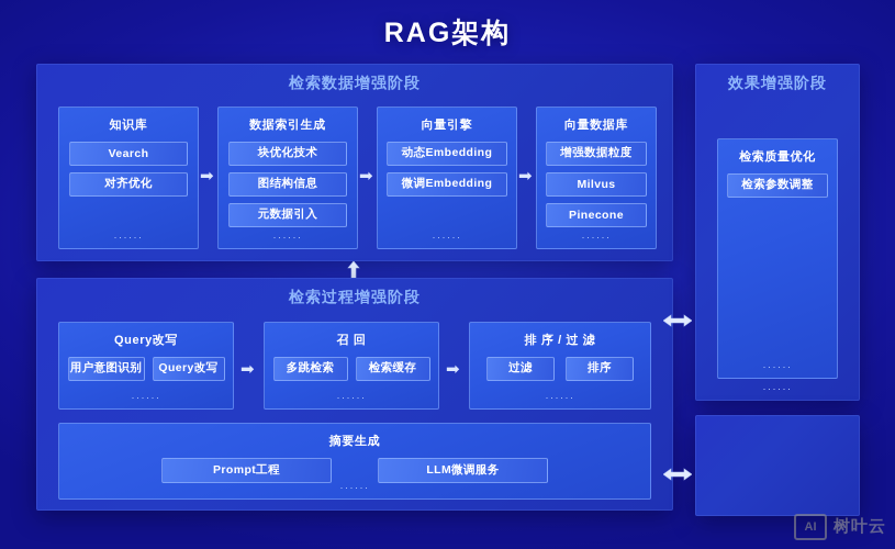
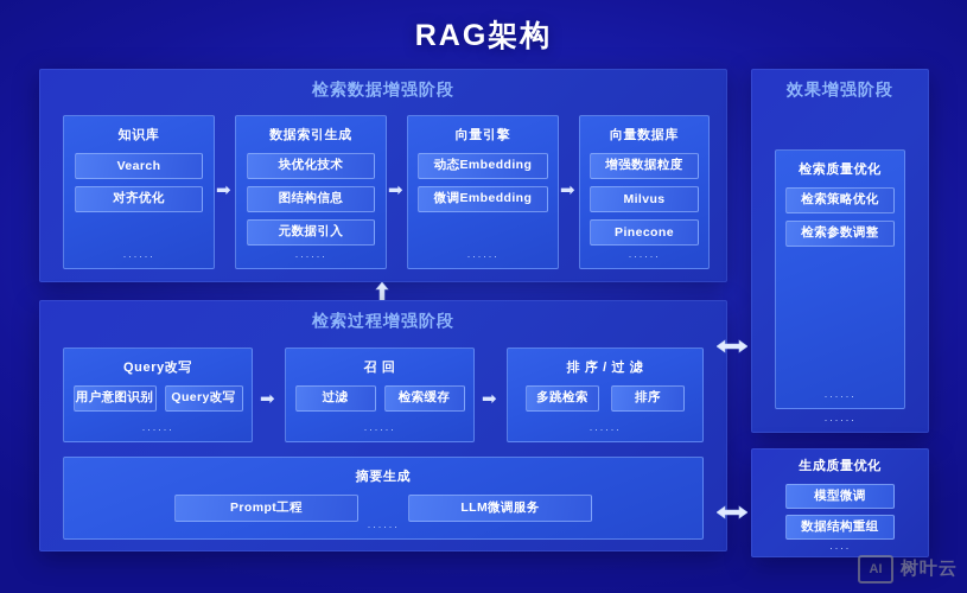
  RAG架构
  检索数据增强阶段
  知识库
  Vearch
  对齐优化
  ······
  ➡
  数据索引生成
  块优化技术
  图结构信息
  元数据引入
  ······
  ➡
  向量引擎
  动态Embedding
  微调Embedding
  ······
  ➡
  向量数据库
  增强数据粒度
  Milvus
  Pinecone
  ······
  检索过程增强阶段
  Query改写
  用户意图识别
  Query改写
  ······
  ➡
  召 回
- 多跳检索
+ 过滤
  检索缓存
  ······
  ➡
  排 序 / 过 滤
- 过滤
+ 多跳检索
  排序
  ······
  摘要生成
  Prompt工程
  LLM微调服务
  ······
  效果增强阶段
  检索质量优化
+ 检索策略优化
  检索参数调整
  ······
  ······
+ 生成质量优化
+ 模型微调
+ 数据结构重组
+ ····
  AI
  树叶云
